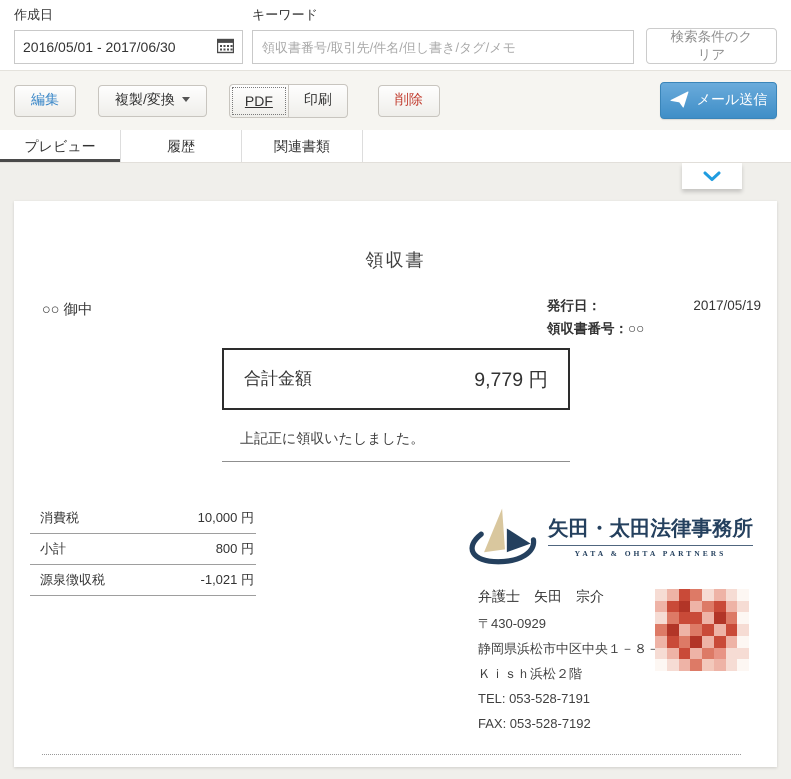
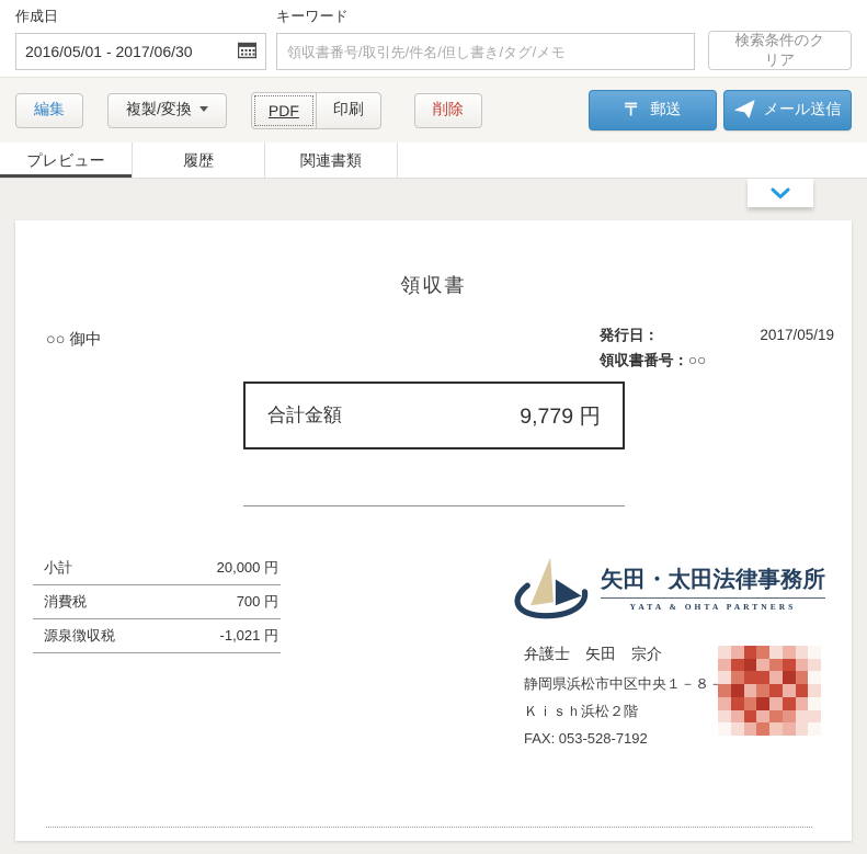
  作成日
  2016/05/01 - 2017/06/30
  キーワード
  領収書番号/取引先/件名/但し書き/タグ/メモ
  検索条件のクリア
  編集
  複製/変換
  PDF
  印刷
  削除
+ 〒
+ 郵送
  メール送信
  プレビュー
  履歴
  関連書類
  領収書
  ○○ 御中
  発行日：
  2017/05/19
  領収書番号：
  ○○
  合計金額
  9,779 円
- 上記正に領収いたしました。
- 消費税
+ 小計
- 10,000 円
+ 20,000 円
- 小計
+ 消費税
- 800 円
+ 700 円
  源泉徴収税
  -1,021 円
  矢田・太田法律事務所
  YATA & OHTA PARTNERS
  弁護士 矢田 宗介
- 〒430-0929
  静岡県浜松市中区中央１－８－
  Ｋｉｓｈ浜松２階
- TEL: 053-528-7191
  FAX: 053-528-7192
